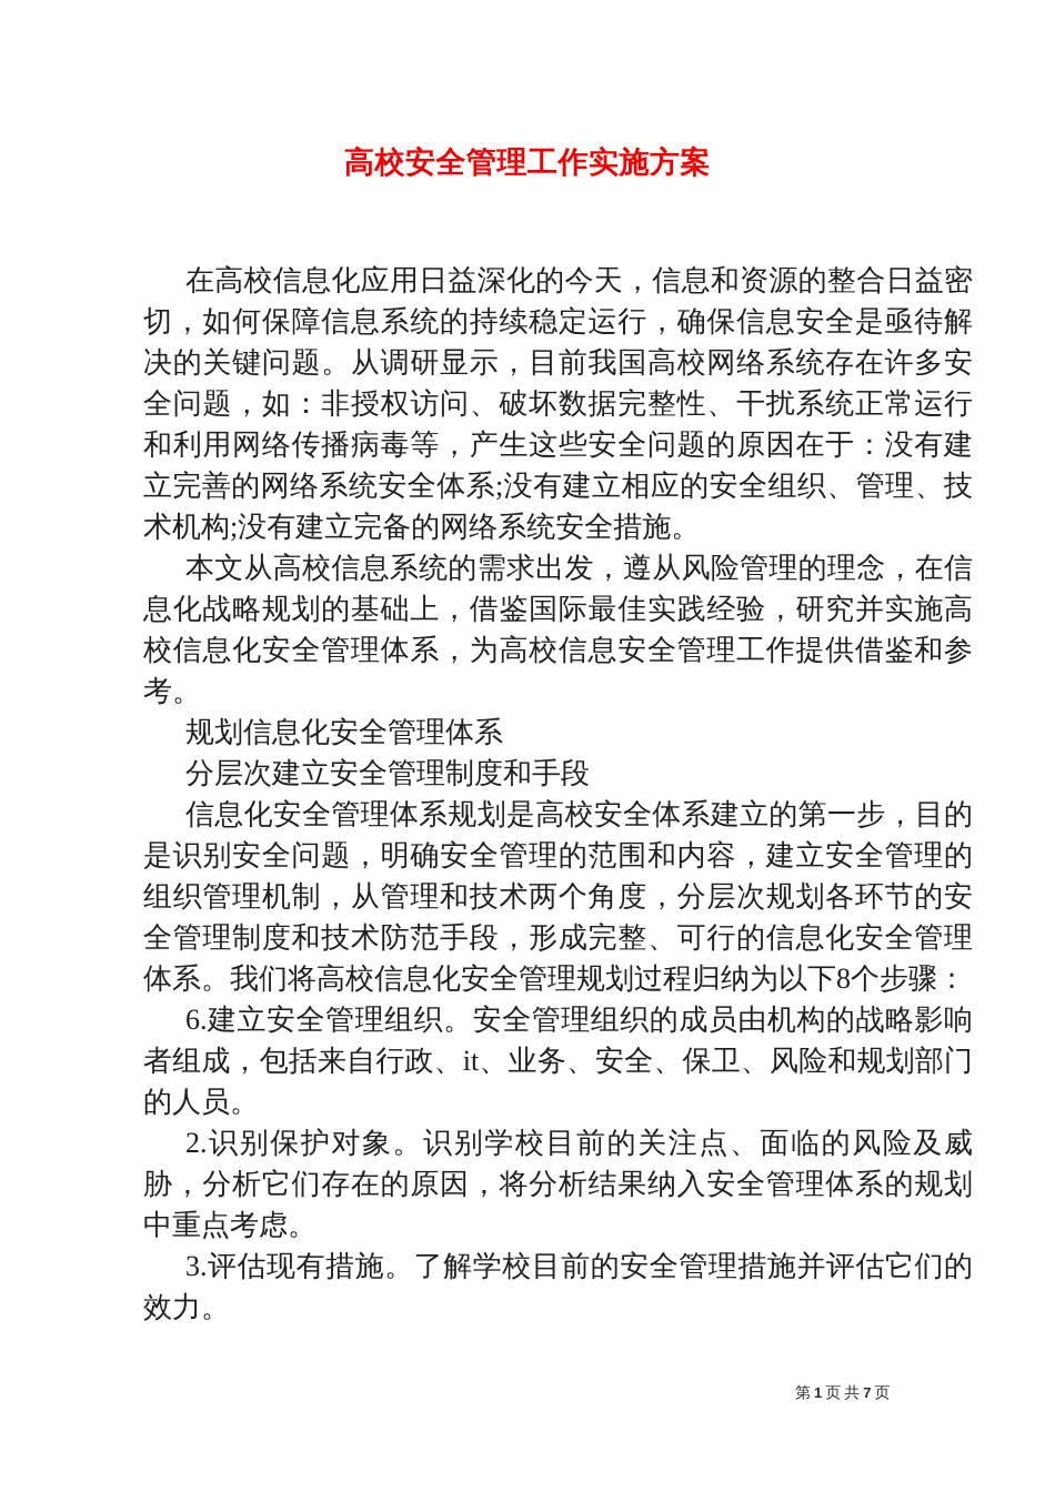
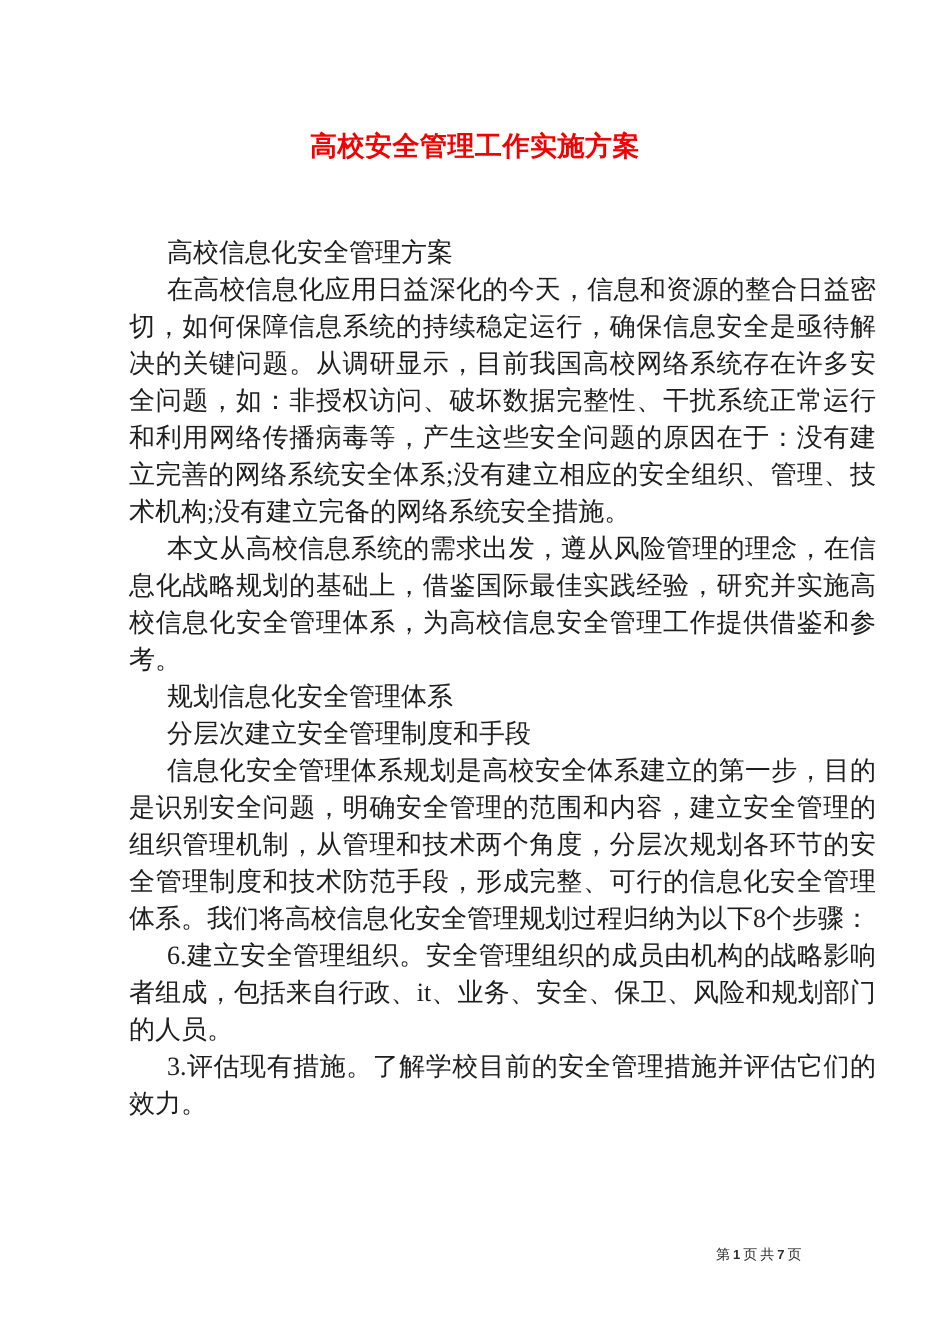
  高校安全管理工作实施方案
+ 高校信息化安全管理方案
  在高校信息化应用日益深化的今天，信息和资源的整合日益密切，如何保障信息系统的持续稳定运行，确保信息安全是亟待解决的关键问题。从调研显示，目前我国高校网络系统存在许多安全问题，如：非授权访问、破坏数据完整性、干扰系统正常运行和利用网络传播病毒等，产生这些安全问题的原因在于：没有建立完善的网络系统安全体系;没有建立相应的安全组织、管理、技术机构;没有建立完备的网络系统安全措施。
  本文从高校信息系统的需求出发，遵从风险管理的理念，在信息化战略规划的基础上，借鉴国际最佳实践经验，研究并实施高校信息化安全管理体系，为高校信息安全管理工作提供借鉴和参考。
  规划信息化安全管理体系
  分层次建立安全管理制度和手段
  信息化安全管理体系规划是高校安全体系建立的第一步，目的是识别安全问题，明确安全管理的范围和内容，建立安全管理的组织管理机制，从管理和技术两个角度，分层次规划各环节的安全管理制度和技术防范手段，形成完整、可行的信息化安全管理体系。我们将高校信息化安全管理规划过程归纳为以下8个步骤：
  6.建立安全管理组织。安全管理组织的成员由机构的战略影响者组成，包括来自行政、it、业务、安全、保卫、风险和规划部门的人员。
- 2.识别保护对象。识别学校目前的关注点、面临的风险及威胁，分析它们存在的原因，将分析结果纳入安全管理体系的规划中重点考虑。
  3.评估现有措施。了解学校目前的安全管理措施并评估它们的效力。
  第 1 页 共 7 页
